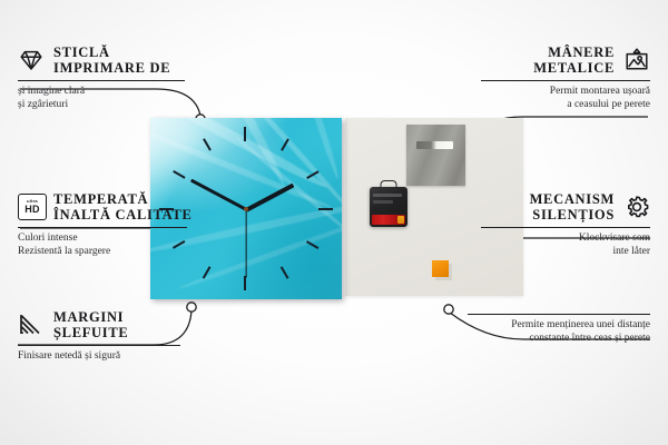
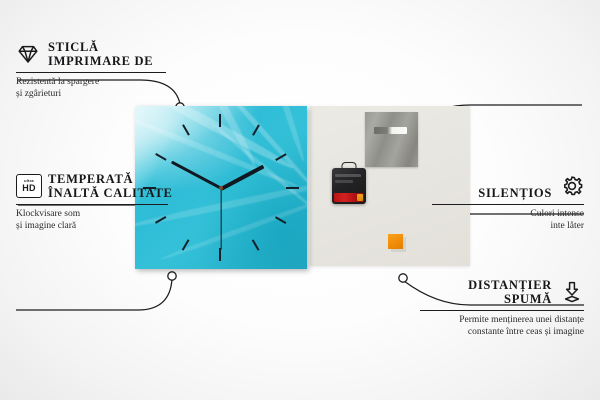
  STICLĂ
  IMPRIMARE DE
- și imagine clară
+ Rezistentă la spargere
  și zgârieturi
  HD
  TEMPERATĂ
  ÎNALTĂ CALITATE
- Culori intense
+ Klockvisare som
- Rezistentă la spargere
+ și imagine clară
- MARGINI
- ȘLEFUITE
- Finisare netedă și sigură
- MÂNERE
- METALICE
- Permit montarea ușoară
- a ceasului pe perete
- MECANISM
  SILENȚIOS
- Klockvisare som
+ Culori intense
  inte låter
+ DISTANȚIER
+ SPUMĂ
  Permite menținerea unei distanțe
- constante între ceas și perete
+ constante între ceas și imagine
